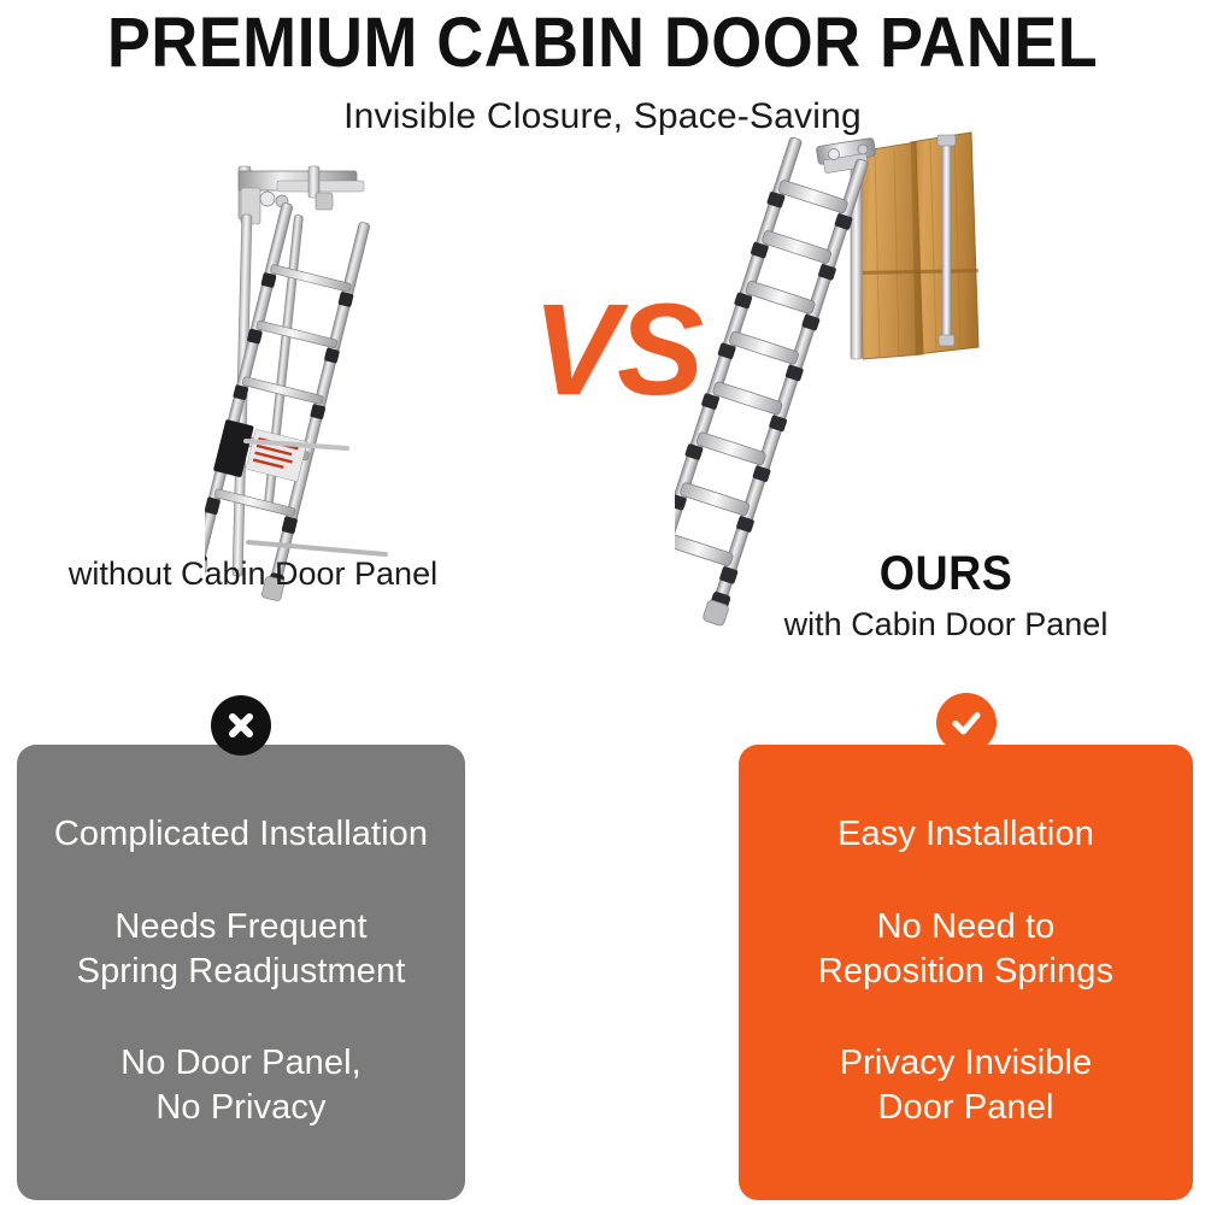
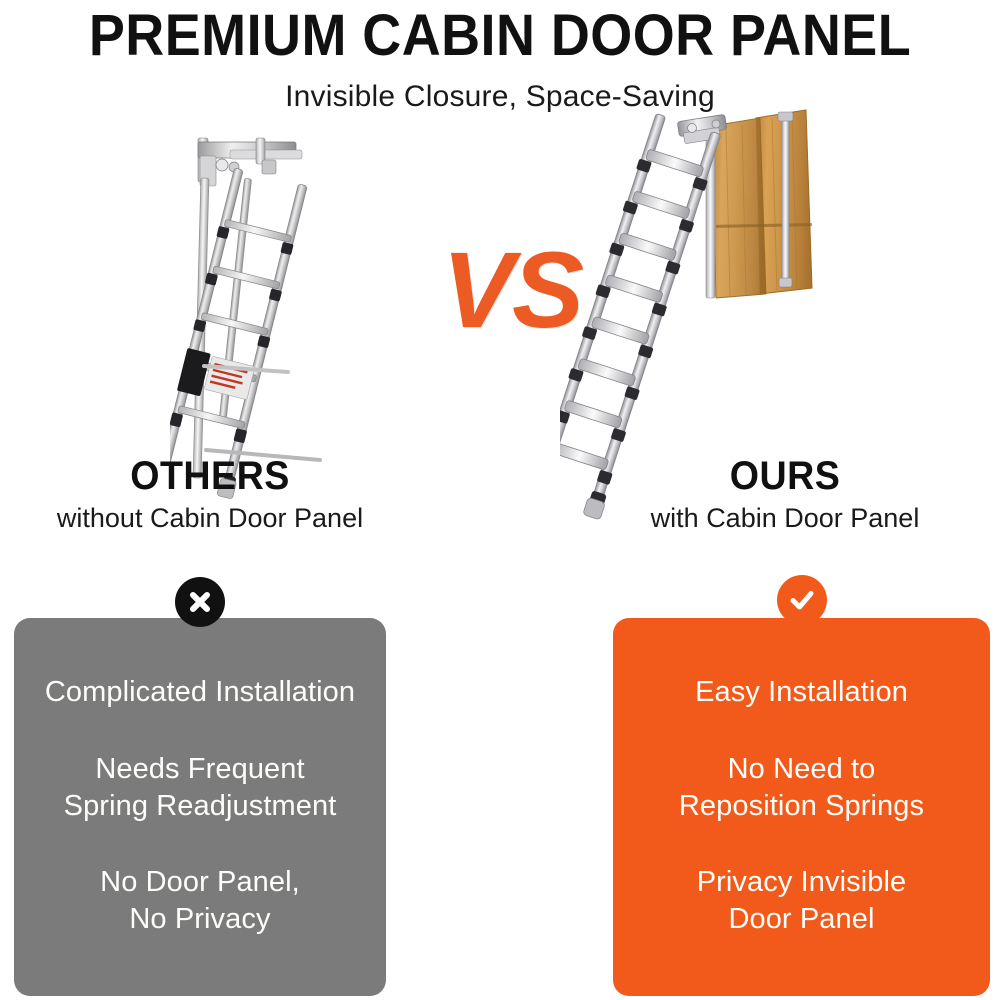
  PREMIUM CABIN DOOR PANEL
  Invisible Closure, Space-Saving
+ OTHERS
  without Cabin Door Panel
  OURS
  with Cabin Door Panel
  VS
  Complicated Installation
  Needs Frequent
  Spring Readjustment
  No Door Panel,
  No Privacy
  Easy Installation
  No Need to
  Reposition Springs
  Privacy Invisible
  Door Panel
